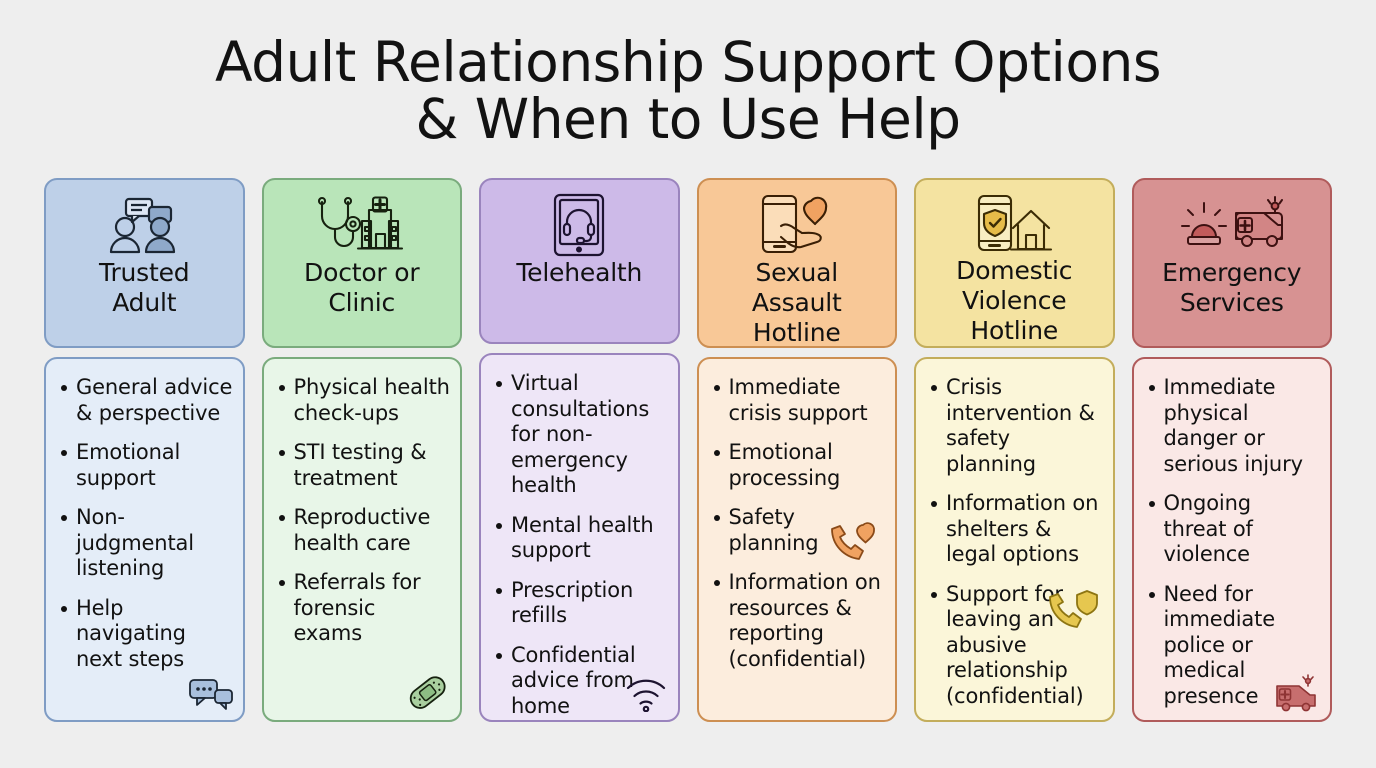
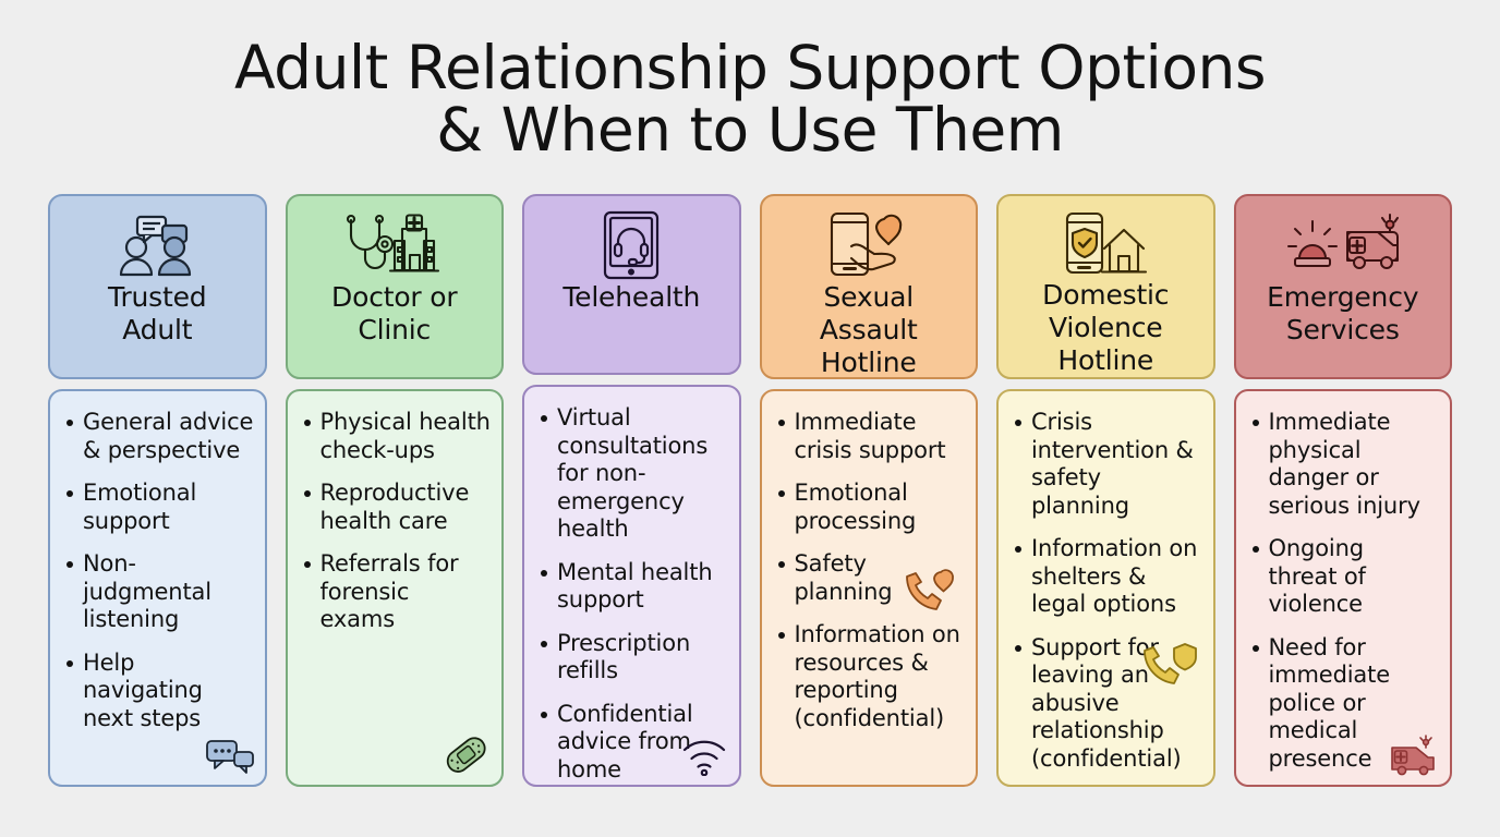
  Adult Relationship Support Options
- & When to Use Help
+ & When to Use Them
  Trusted
  Adult
  General advice & perspective
  Emotional support
  Non-judgmental listening
  Help navigating next steps
  Doctor or
  Clinic
  Physical health check-ups
- STI testing & treatment
  Reproductive health care
  Referrals for forensic exams
  Telehealth
  Virtual consultations for non-emergency health
  Mental health support
  Prescription refills
  Confidential advice from home
  Sexual
  Assault
  Hotline
  Immediate crisis support
  Emotional processing
  Safety planning
  Information on resources & reporting (confidential)
  Domestic
  Violence
  Hotline
  Crisis intervention & safety planning
  Information on shelters & legal options
  Support for leaving an abusive relationship (confidential)
  Emergency
  Services
  Immediate physical danger or serious injury
  Ongoing threat of violence
  Need for immediate police or medical presence
